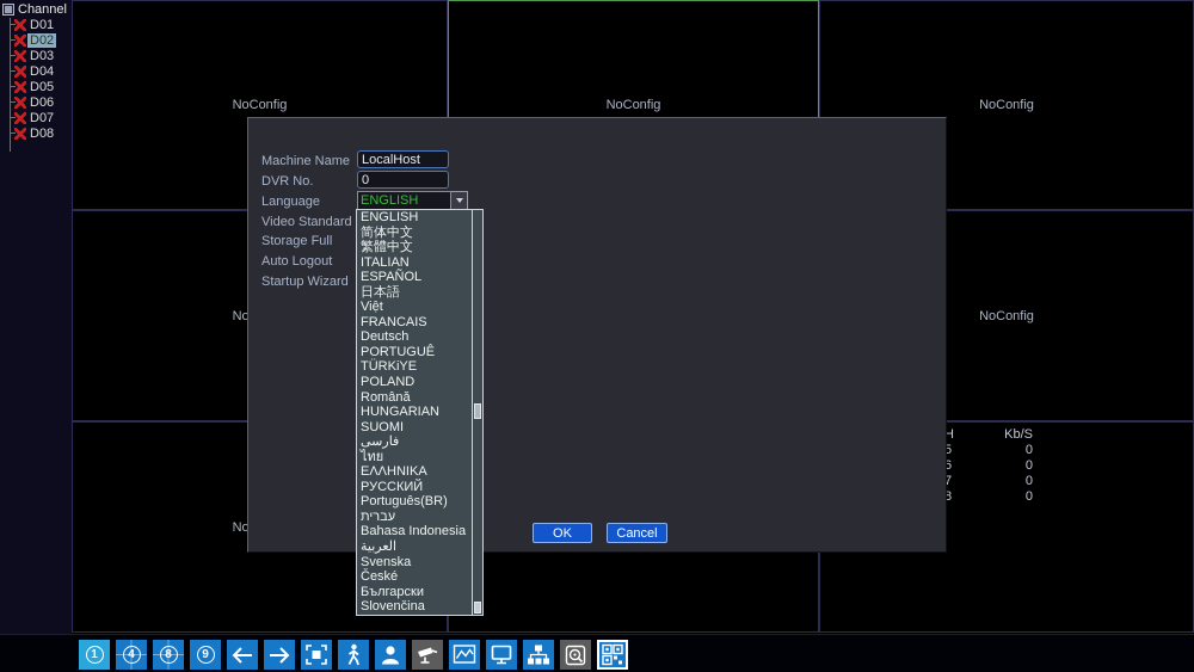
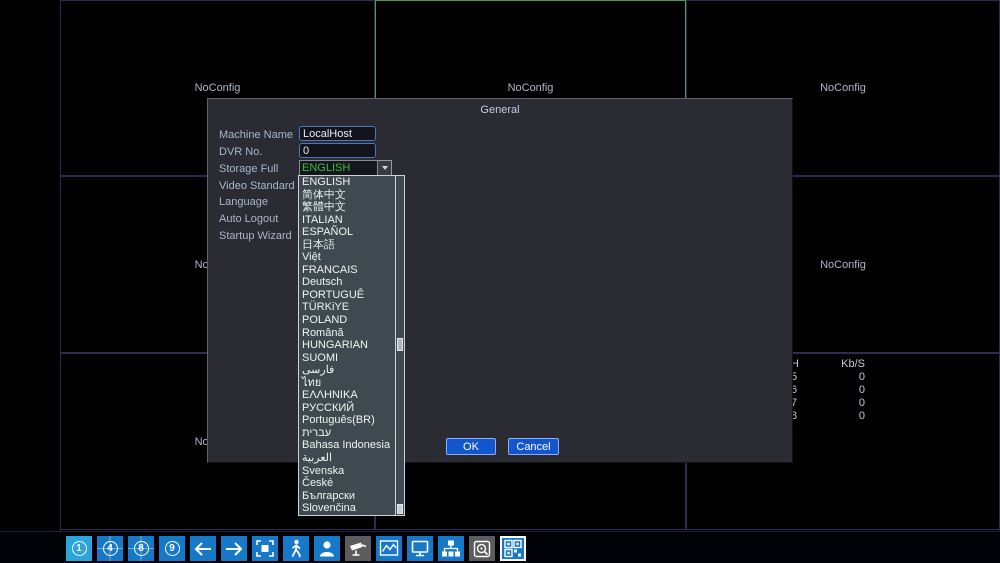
- Channel
- D01
- D02
- D03
- D04
- D05
- D06
- D07
- D08
  NoConfig
  NoConfig
  NoConfig
  NoConfig
  H
  Kb/S
  5
  0
  6
  0
  7
  0
  8
  0
+ General
  Machine Name
  LocalHost
  DVR No.
  0
- Language
+ Storage Full
  ENGLISH
  Video Standard
- Storage Full
+ Language
  Auto Logout
  Startup Wizard
  OK
  Cancel
  ENGLISH
  简体中文
  繁體中文
  ITALIAN
  ESPAÑOL
  日本語
  Việt
  FRANCAIS
  Deutsch
  PORTUGUÊ
  TÜRKiYE
  POLAND
  Română
  HUNGARIAN
  SUOMI
  فارسی
  ไทย
  ΕΛΛΗΝΙΚΑ
  РУССКИЙ
  Português(BR)
  עברית
  Bahasa Indonesia
  العربية
  Svenska
  České
  Български
  Slovenčina
  1
  4
  8
  9
